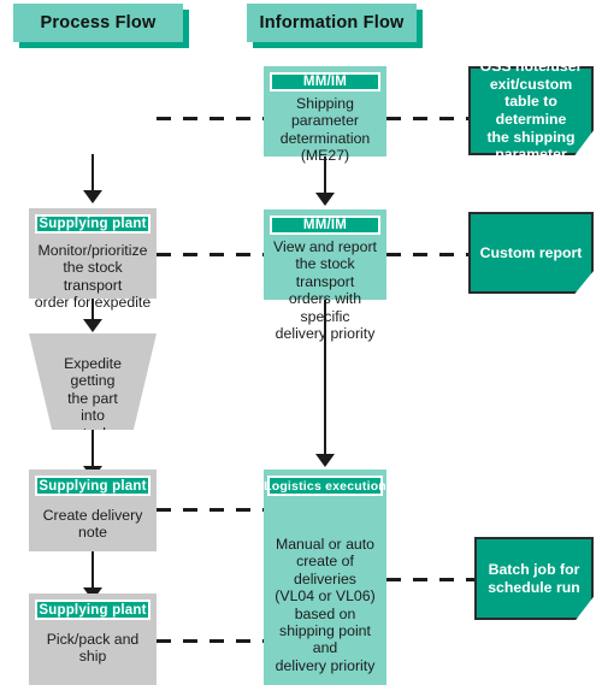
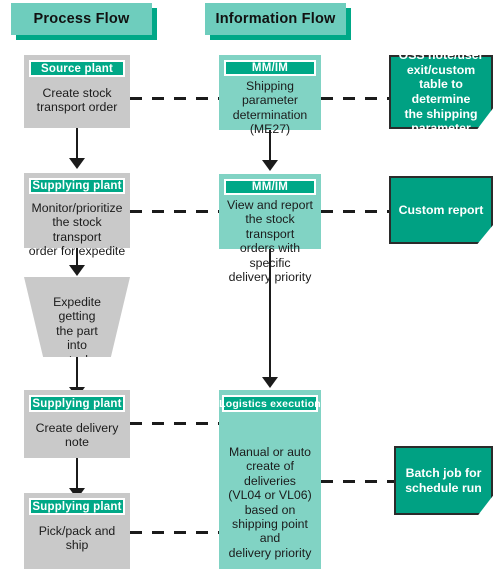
  Process Flow
  Information Flow
+ Source plant
+ Create stock
+ transport order
  Supplying plant
  Monitor/prioritize
  the stock transport
  order for expedite
  Expedite
  getting
  the part
  into
  Supplying plant
  Create delivery
  note
  Supplying plant
  Pick/pack and
  ship
  MM/IM
  Shipping
  parameter
  determination
  (M27)
  MM/IM
  View and report
  the stock transport
  orders with specific
  delivery priority
  Logistics execution
  Manual or auto
  create of deliveries
  (VL04 or VL06)
  based on
  shipping point and
  delivery priority
  OSS note/user
  exit/custom
  table to determine
  the shipping
  parameter
  Custom report
  Batch job for
  schedule run
